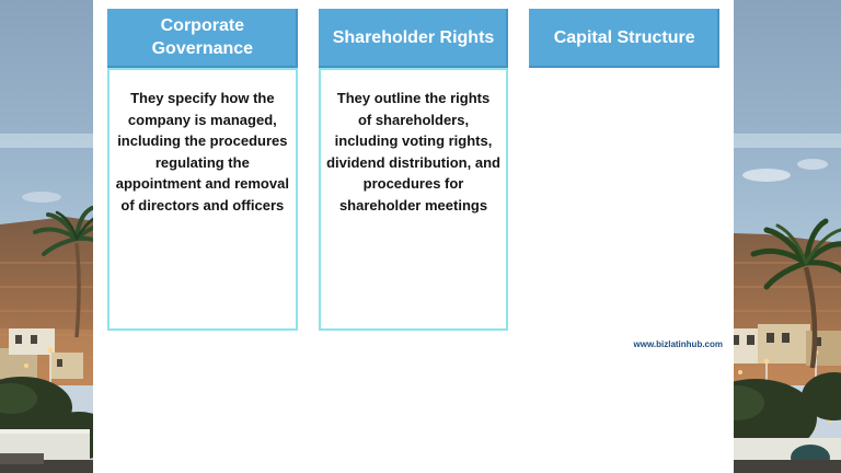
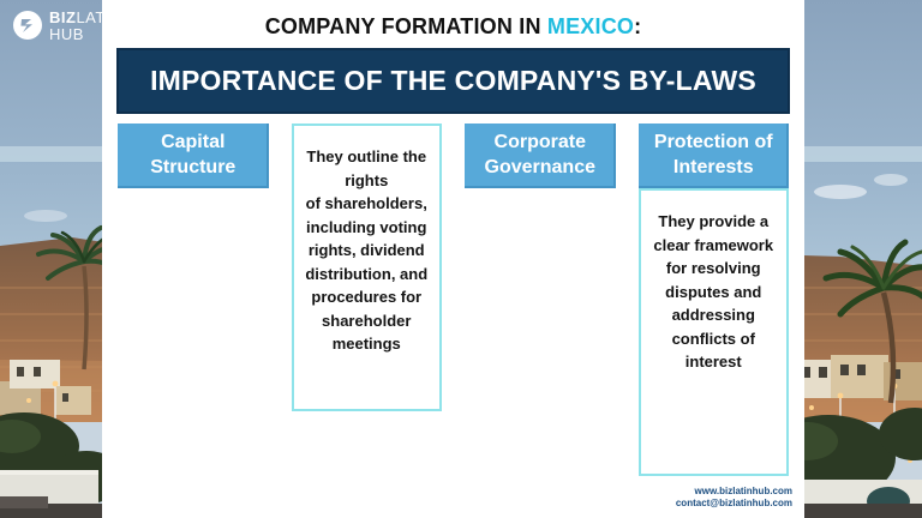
+ BIZLATIN
+ HUB
+ COMPANY FORMATION IN MEXICO:
+ IMPORTANCE OF THE COMPANY'S BY-LAWS
- Corporate Governance
+ Capital Structure
- They specify how the company is managed, including the procedures regulating the appointment and removal of directors and officers
- Shareholder Rights
  They outline the rights
  of shareholders, including voting rights, dividend distribution, and procedures for shareholder meetings
- Capital Structure
+ Corporate Governance
+ Protection of Interests
+ They provide a clear framework for resolving disputes and addressing conflicts of interest
  www.bizlatinhub.com
+ contact@bizlatinhub.com
